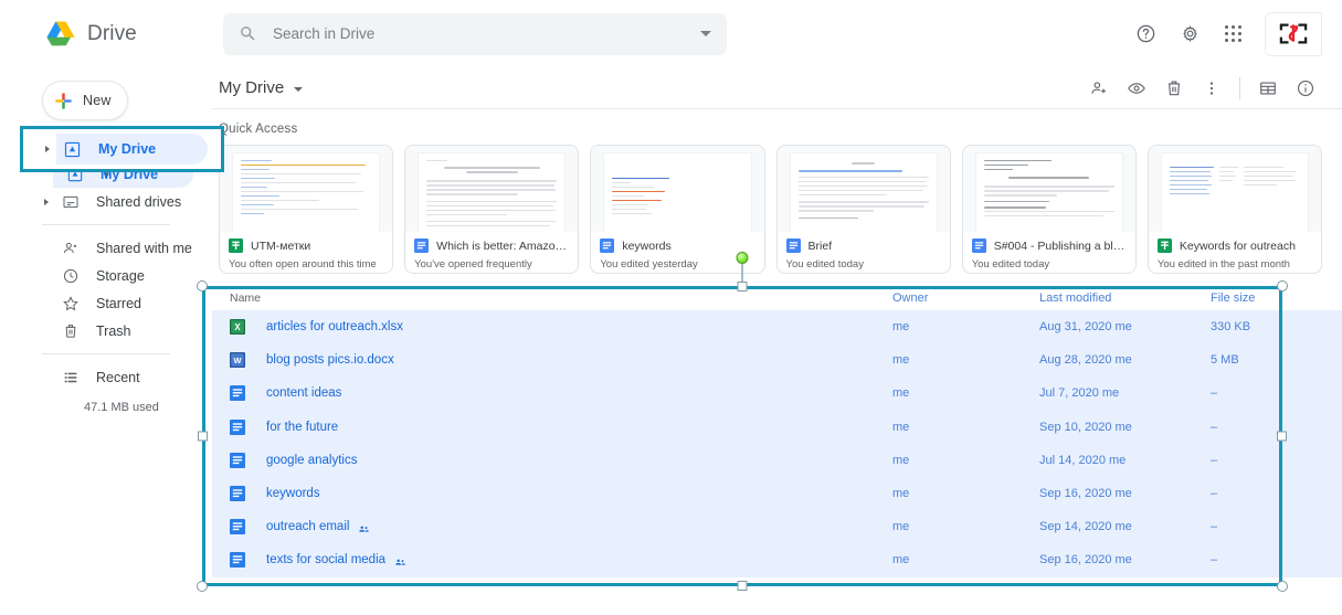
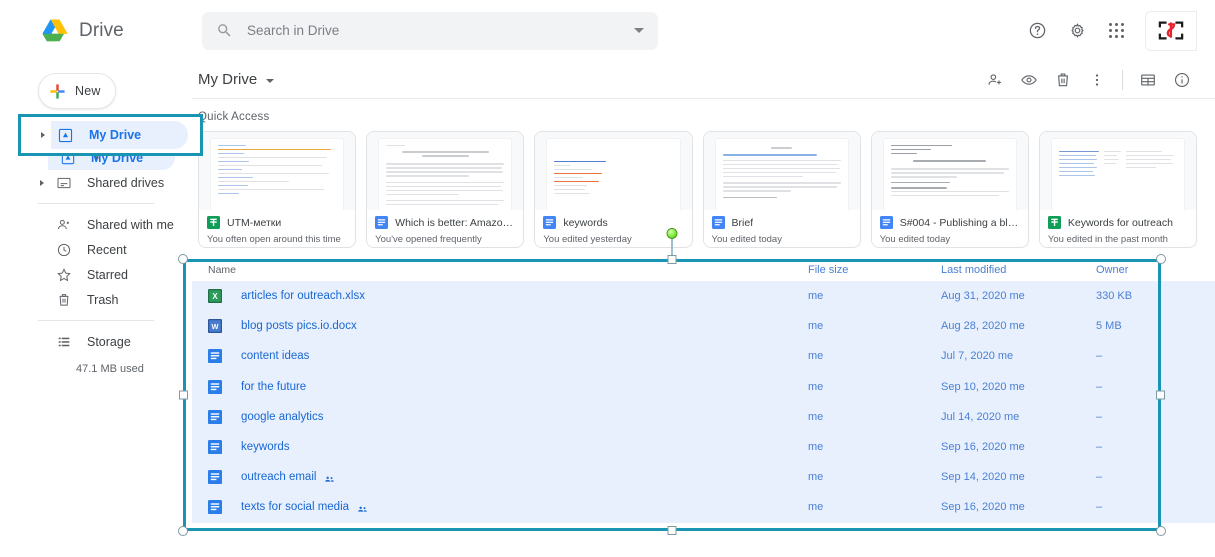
  Drive
  Search in Drive
  New
  My Drive
  Shared drives
  Shared with me
- Storage
+ Recent
  Starred
  Trash
- Recent
+ Storage
  47.1 MB used
  My Drive
  uick Access
  UTM-метки
  You often open around this time
  Which is better: Amazon S
  You've opened frequently
  keywords
  You edited yesterday
  Brief
  You edited today
  S#004 - Publishing a blog
  You edited today
  Keywords for outreach
  You edited in the past month
  Name
- Owner
+ File size
  Last modified
- File size
+ Owner
  X
  articles for outreach.xlsx
  me
  Aug 31, 2020 me
  330 KB
  W
  blog posts pics.io.docx
  me
  Aug 28, 2020 me
  5 MB
  content ideas
  me
  Jul 7, 2020 me
  –
  for the future
  me
  Sep 10, 2020 me
  –
  google analytics
  me
  Jul 14, 2020 me
  –
  keywords
  me
  Sep 16, 2020 me
  –
  outreach email
  me
  Sep 14, 2020 me
  –
  texts for social media
  me
  Sep 16, 2020 me
  –
  My Drive
